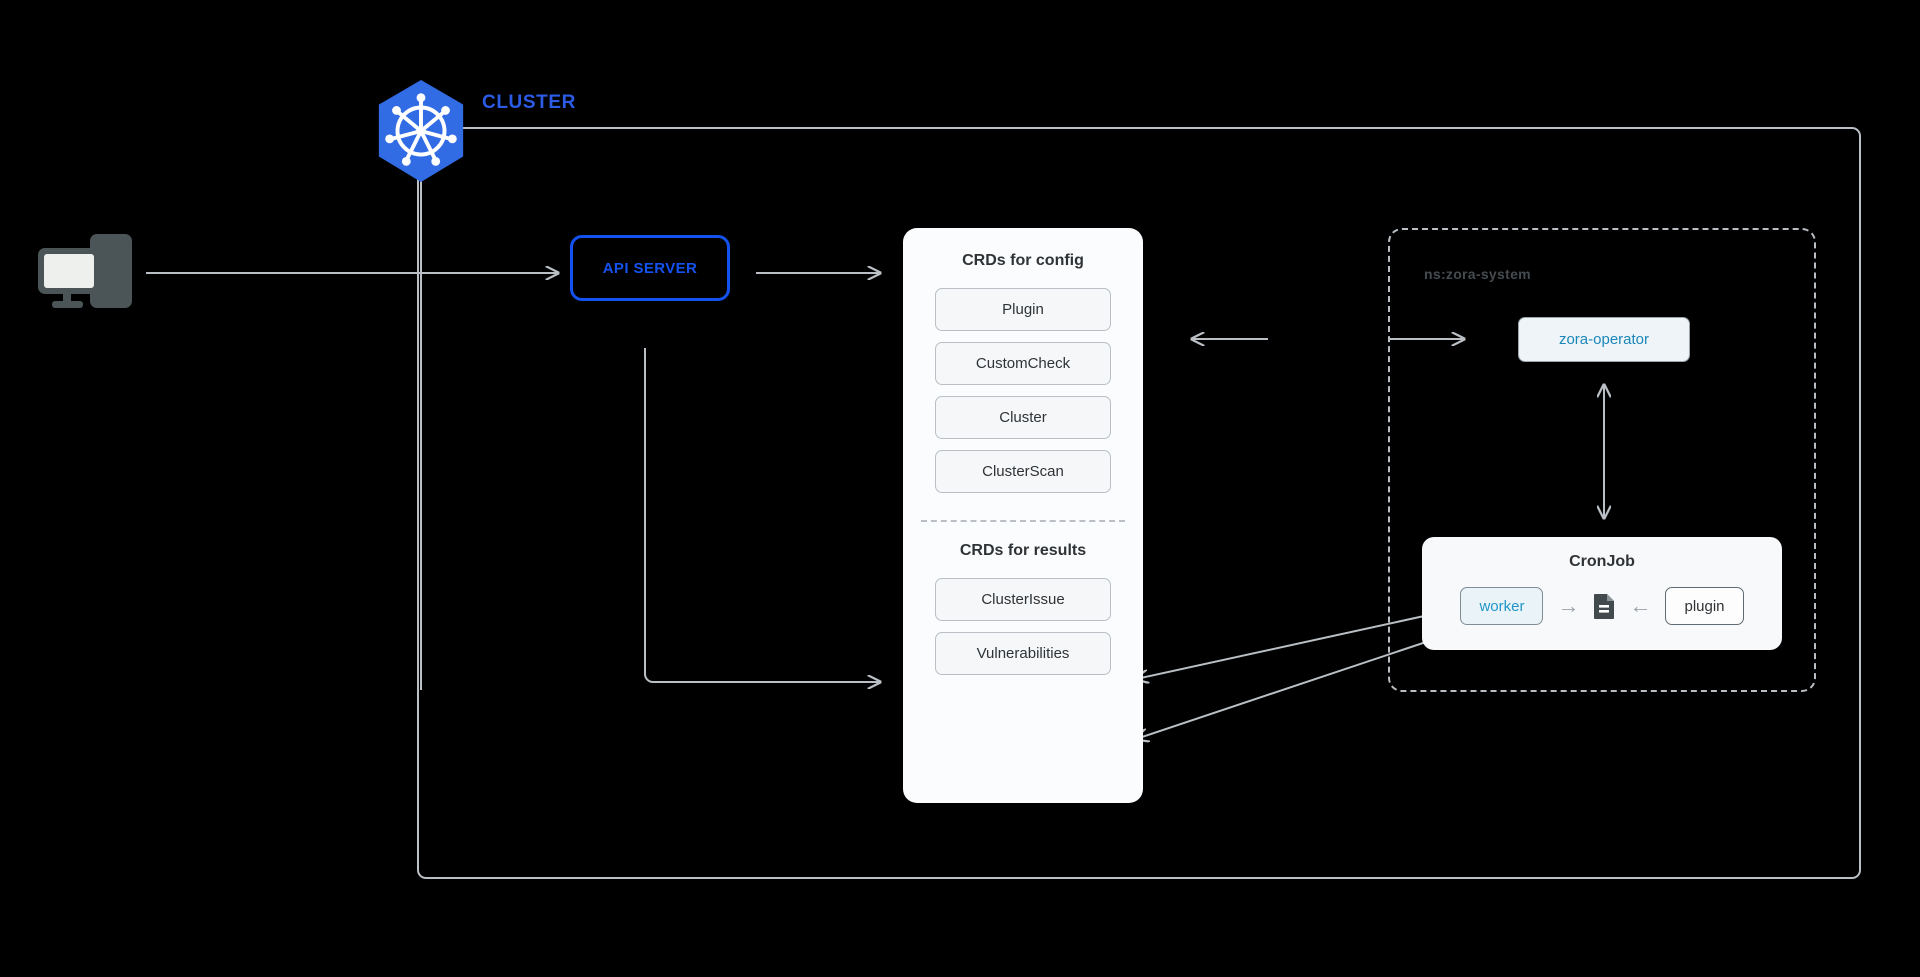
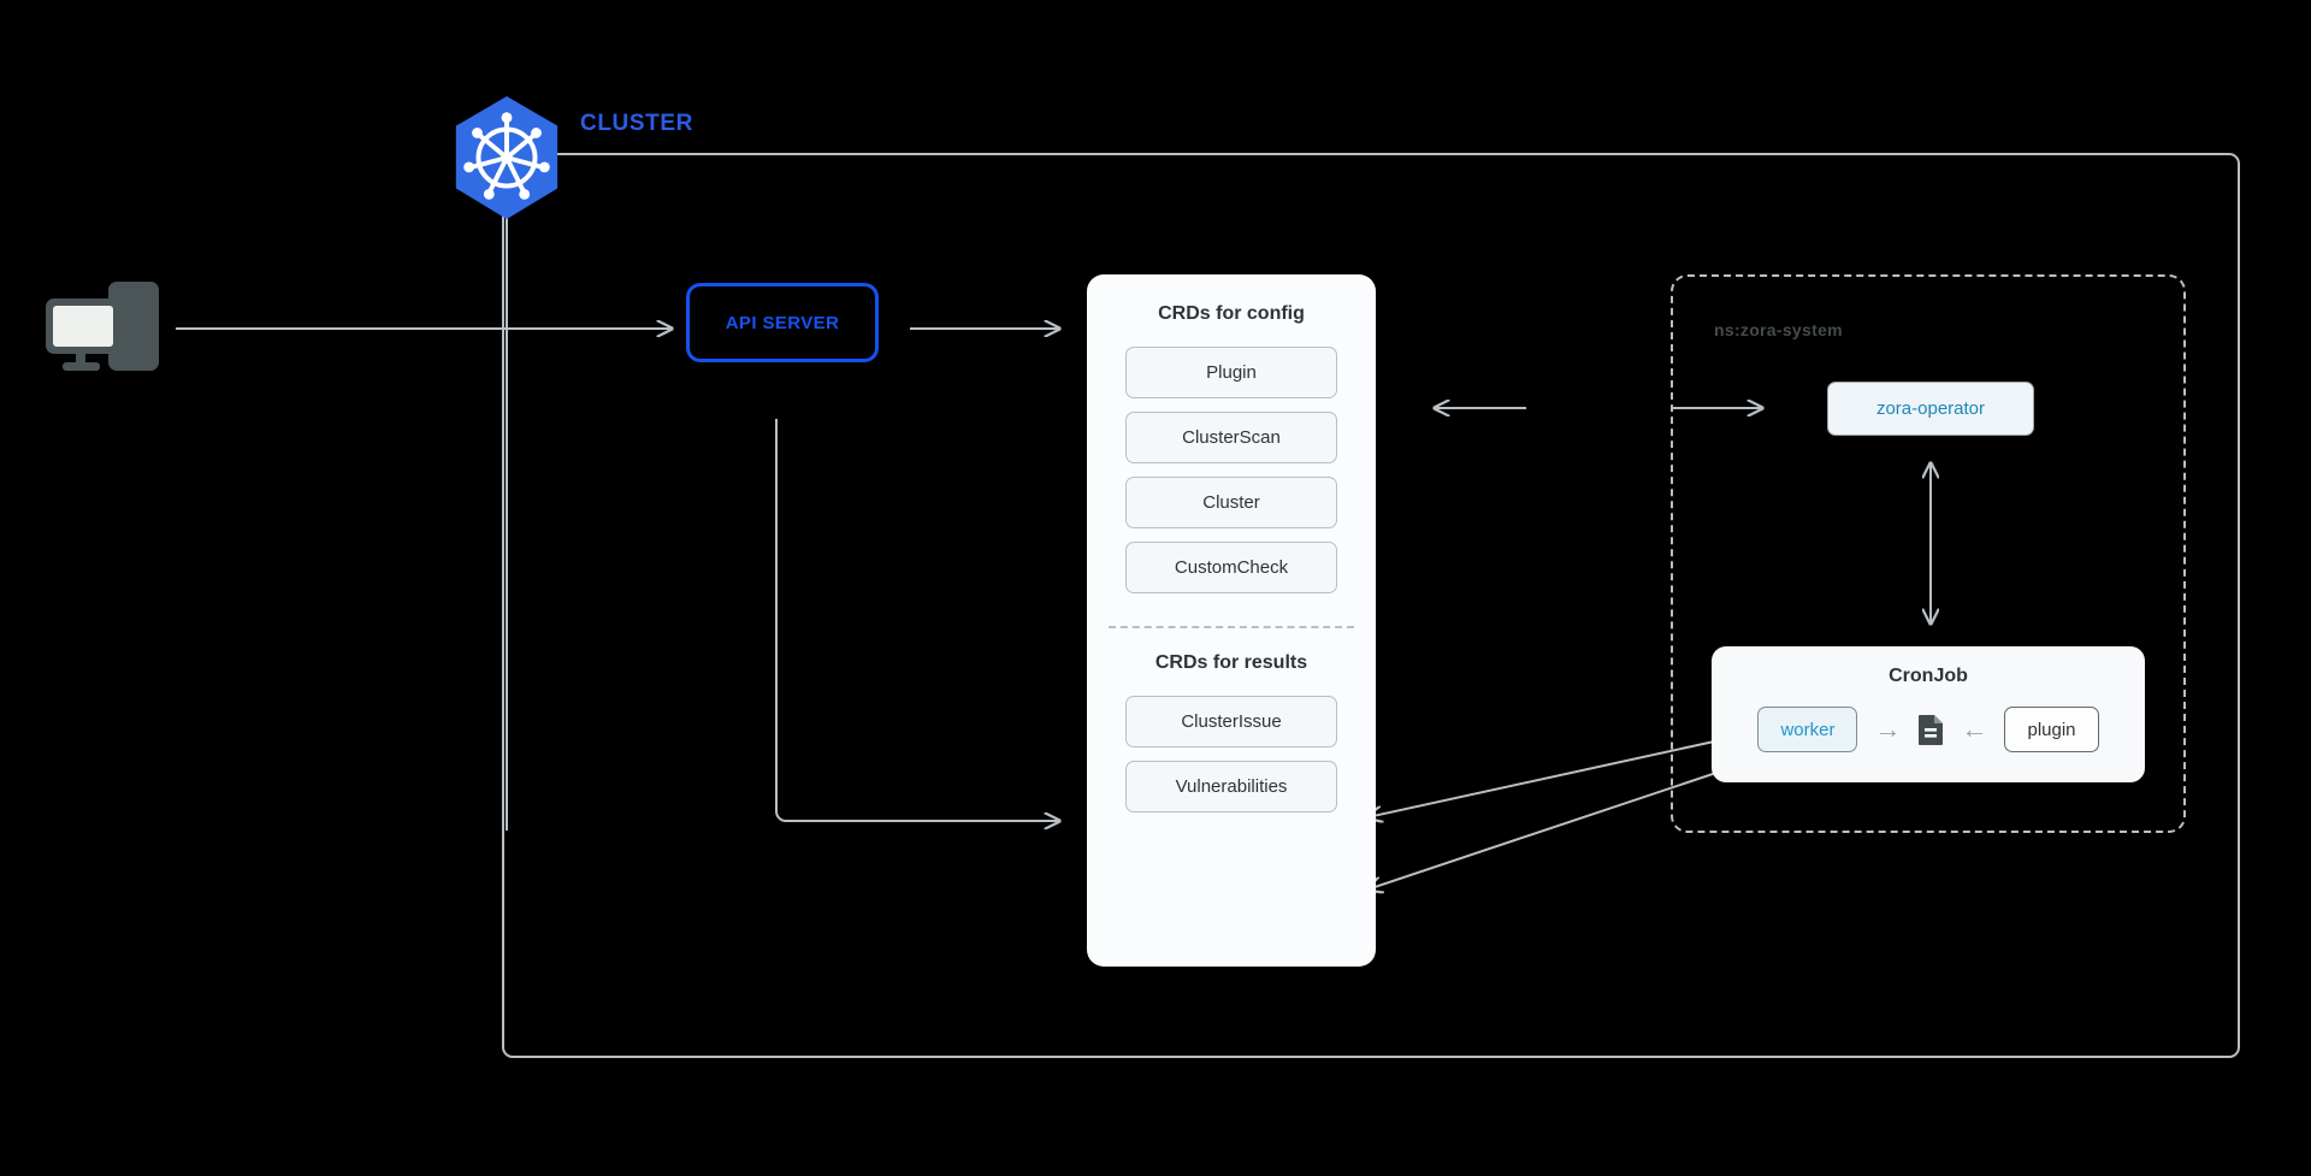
  CLUSTER
  API SERVER
  CRDs for config
  Plugin
- CustomCheck
+ ClusterScan
  Cluster
- ClusterScan
+ CustomCheck
  CRDs for results
  ClusterIssue
  Vulnerabilities
  ns:zora-system
  zora-operator
  CronJob
  worker
  →
  ←
  plugin
